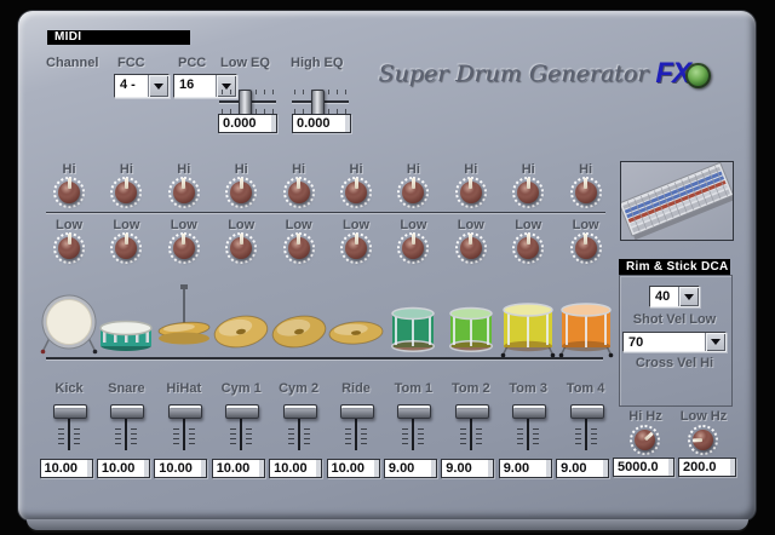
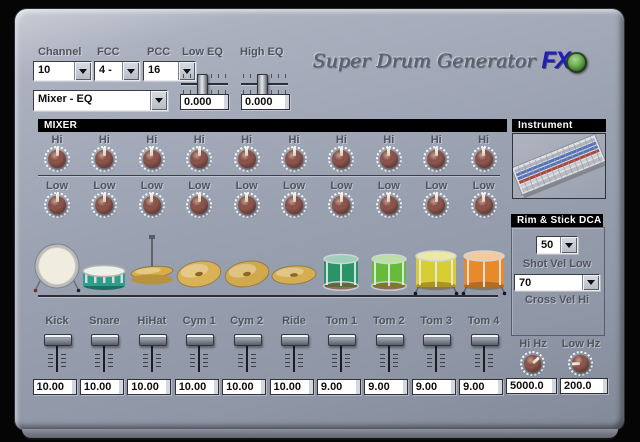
- MIDI
  Channel
  FCC
  PCC
+ 10
  4 -
  16
+ Mixer - EQ
  Low EQ
  High EQ
  0.000
  0.000
  Super Drum Generator
  FX
+ MIXER
  Hi
  Low
  Kick
  10.00
  Hi
  Low
  Snare
  10.00
  Hi
  Low
  HiHat
  10.00
  Hi
  Low
  Cym 1
  10.00
  Hi
  Low
  Cym 2
  10.00
  Hi
  Low
  Ride
  10.00
  Hi
  Low
  Tom 1
  9.00
  Hi
  Low
  Tom 2
  9.00
  Hi
  Low
  Tom 3
  9.00
  Hi
  Low
  Tom 4
  9.00
+ Instrument
  Rim & Stick DCA
- 40
+ 50
  Shot Vel Low
  70
  Cross Vel Hi
  Hi Hz
  Low Hz
  5000.0
  200.0
